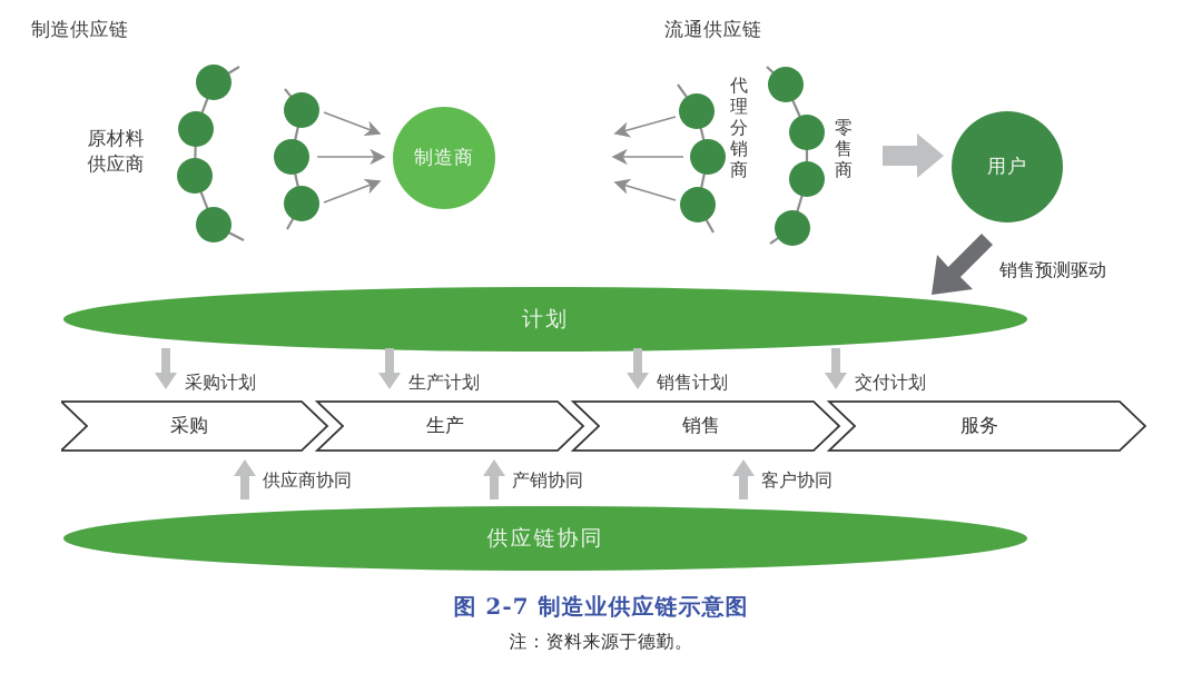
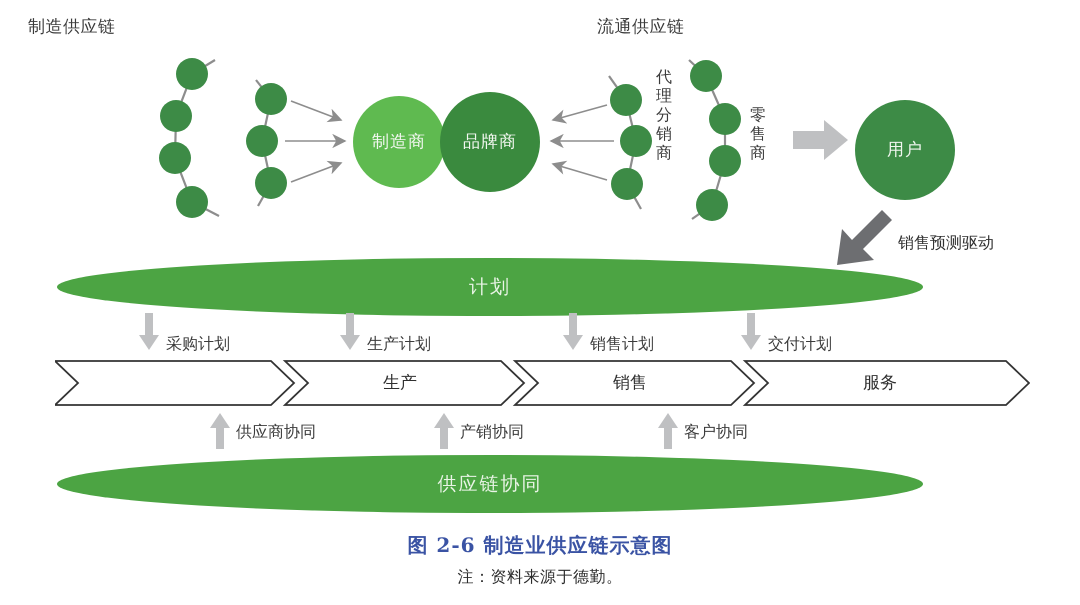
  制造供应链
  流通供应链
- 原材料
- 供应商
  制造商
+ 品牌商
  代理分销商
  零售商
  用户
  销售预测驱动
  计划
  采购计划
  生产计划
  销售计划
  交付计划
- 采购
  生产
  销售
  服务
  供应商协同
  产销协同
  客户协同
  供应链协同
- 图 2-7 制造业供应链示意图
+ 图 2-6 制造业供应链示意图
  注：资料来源于德勤。
